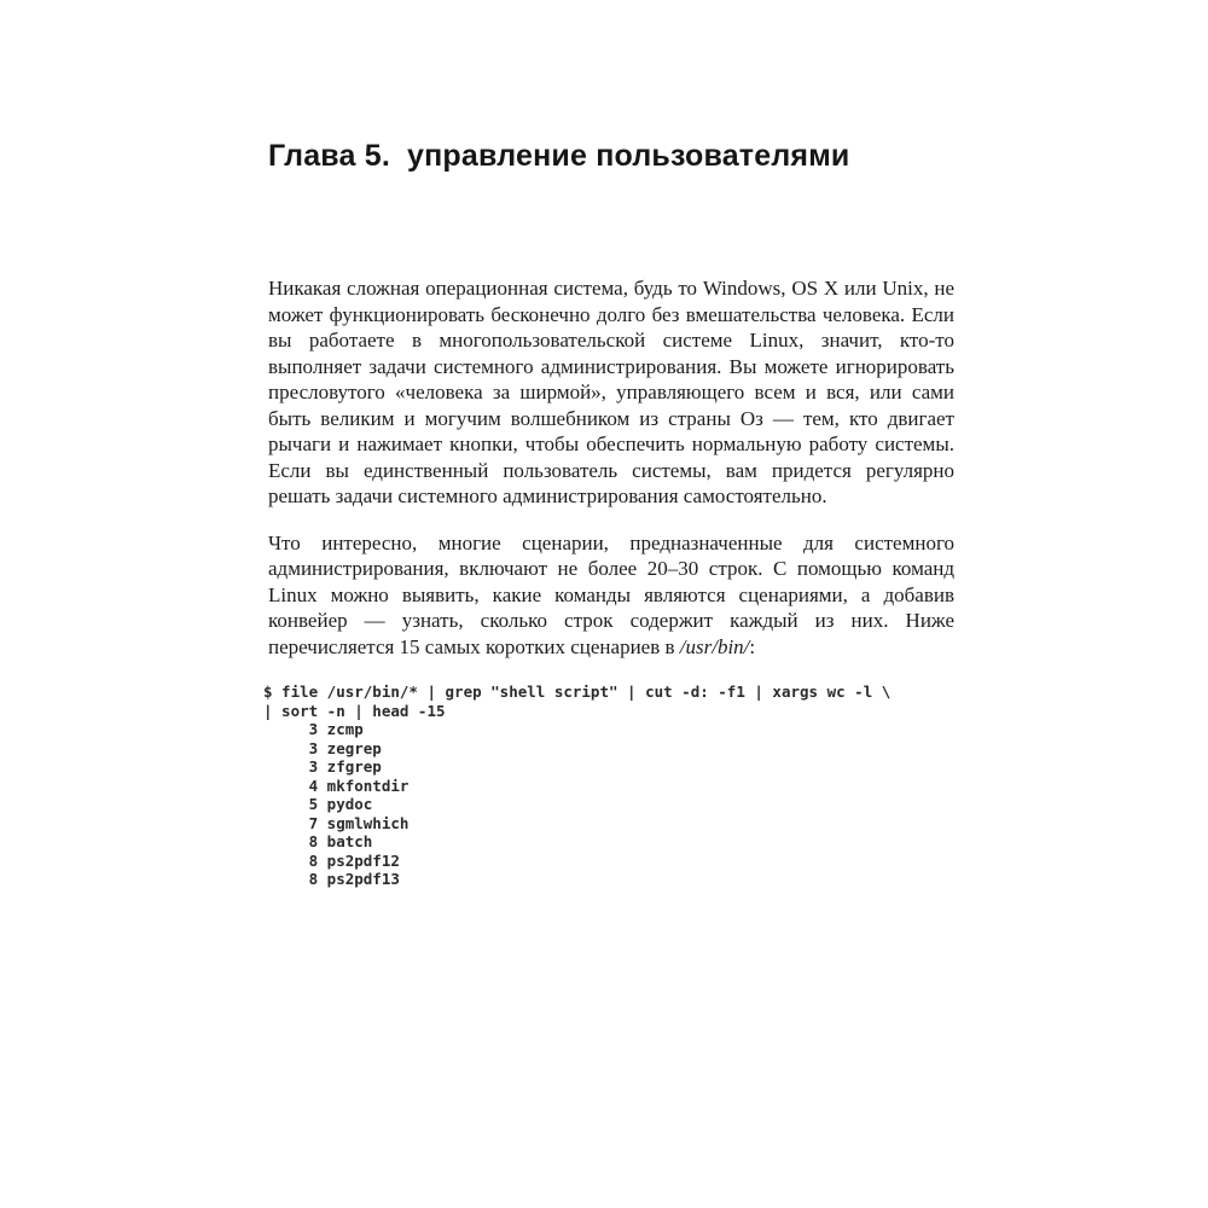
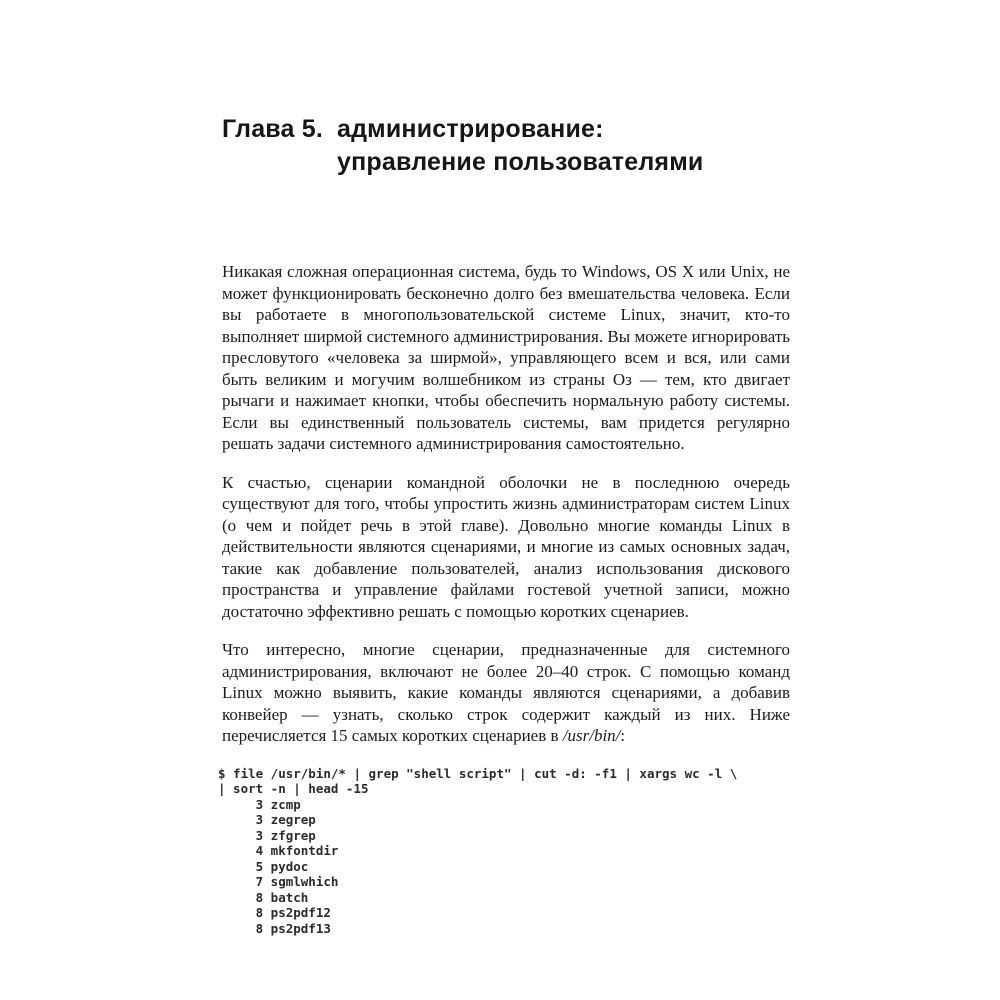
  Глава 5.
+ администрирование:
  управление пользователями
- Никакая сложная операционная система, будь то Windows, OS X или Unix, не может функционировать бесконечно долго без вмешательства человека. Если вы работаете в многопользовательской системе Linux, значит, кто-то выполняет задачи системного администрирования. Вы можете игнорировать пресловутого «человека за ширмой», управляющего всем и вся, или сами быть великим и могучим волшебником из страны Оз — тем, кто двигает рычаги и нажимает кнопки, чтобы обеспечить нормальную работу системы. Если вы единственный пользователь системы, вам придется регулярно решать задачи системного администрирования самостоятельно.
+ Никакая сложная операционная система, будь то Windows, OS X или Unix, не может функционировать бесконечно долго без вмешательства человека. Если вы работаете в многопользовательской системе Linux, значит, кто-то выполняет ширмой системного администрирования. Вы можете игнорировать пресловутого «человека за ширмой», управляющего всем и вся, или сами быть великим и могучим волшебником из страны Оз — тем, кто двигает рычаги и нажимает кнопки, чтобы обеспечить нормальную работу системы. Если вы единственный пользователь системы, вам придется регулярно решать задачи системного администрирования самостоятельно.
+ К счастью, сценарии командной оболочки не в последнюю очередь существуют для того, чтобы упростить жизнь администраторам систем Linux (о чем и пойдет речь в этой главе). Довольно многие команды Linux в действительности являются сценариями, и многие из самых основных задач, такие как добавление пользователей, анализ использования дискового пространства и управление файлами гостевой учетной записи, можно достаточно эффективно решать с помощью коротких сценариев.
- Что интересно, многие сценарии, предназначенные для системного администрирования, включают не более 20–30 строк. С помощью команд Linux можно выявить, какие команды являются сценариями, а добавив конвейер — узнать, сколько строк содержит каждый из них. Ниже перечисляется 15 самых коротких сценариев в /usr/bin/:
+ Что интересно, многие сценарии, предназначенные для системного администрирования, включают не более 20–40 строк. С помощью команд Linux можно выявить, какие команды являются сценариями, а добавив конвейер — узнать, сколько строк содержит каждый из них. Ниже перечисляется 15 самых коротких сценариев в /usr/bin/:
  $ file /usr/bin/* | grep "shell script" | cut -d: -f1 | xargs wc -l \
  | sort -n | head -15
  3 zcmp
  3 zegrep
  3 zfgrep
  4 mkfontdir
  5 pydoc
  7 sgmlwhich
  8 batch
  8 ps2pdf12
  8 ps2pdf13
